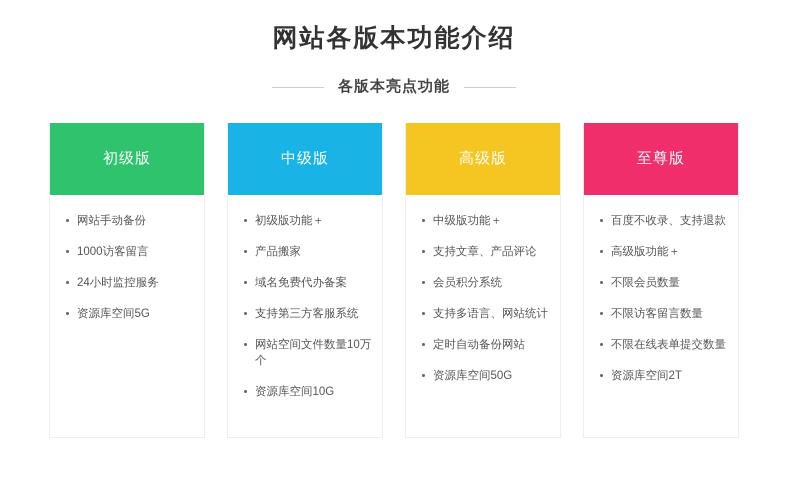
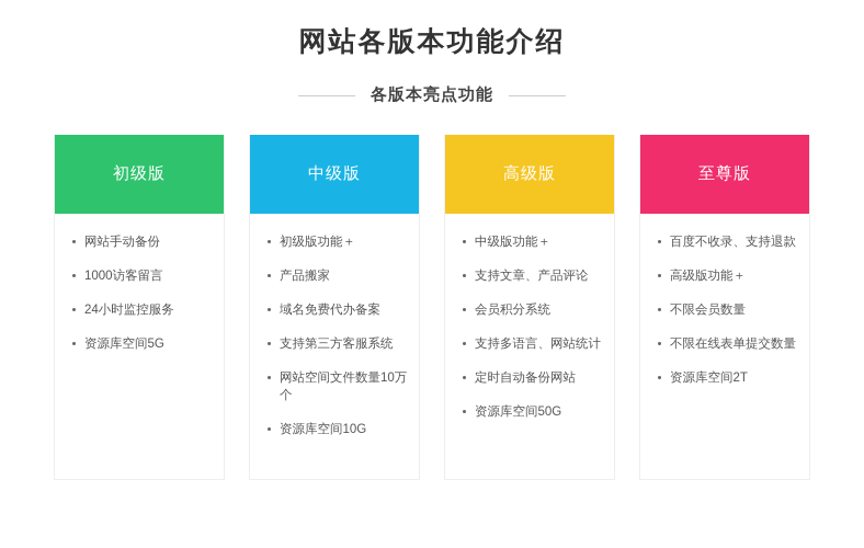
  网站各版本功能介绍
  各版本亮点功能
  初级版
  网站手动备份
  1000访客留言
  24小时监控服务
  资源库空间5G
  中级版
  初级版功能＋
  产品搬家
  域名免费代办备案
  支持第三方客服系统
  网站空间文件数量10万个
  资源库空间10G
  高级版
  中级版功能＋
  支持文章、产品评论
  会员积分系统
  支持多语言、网站统计
  定时自动备份网站
  资源库空间50G
  至尊版
  百度不收录、支持退款
  高级版功能＋
  不限会员数量
- 不限访客留言数量
  不限在线表单提交数量
  资源库空间2T
